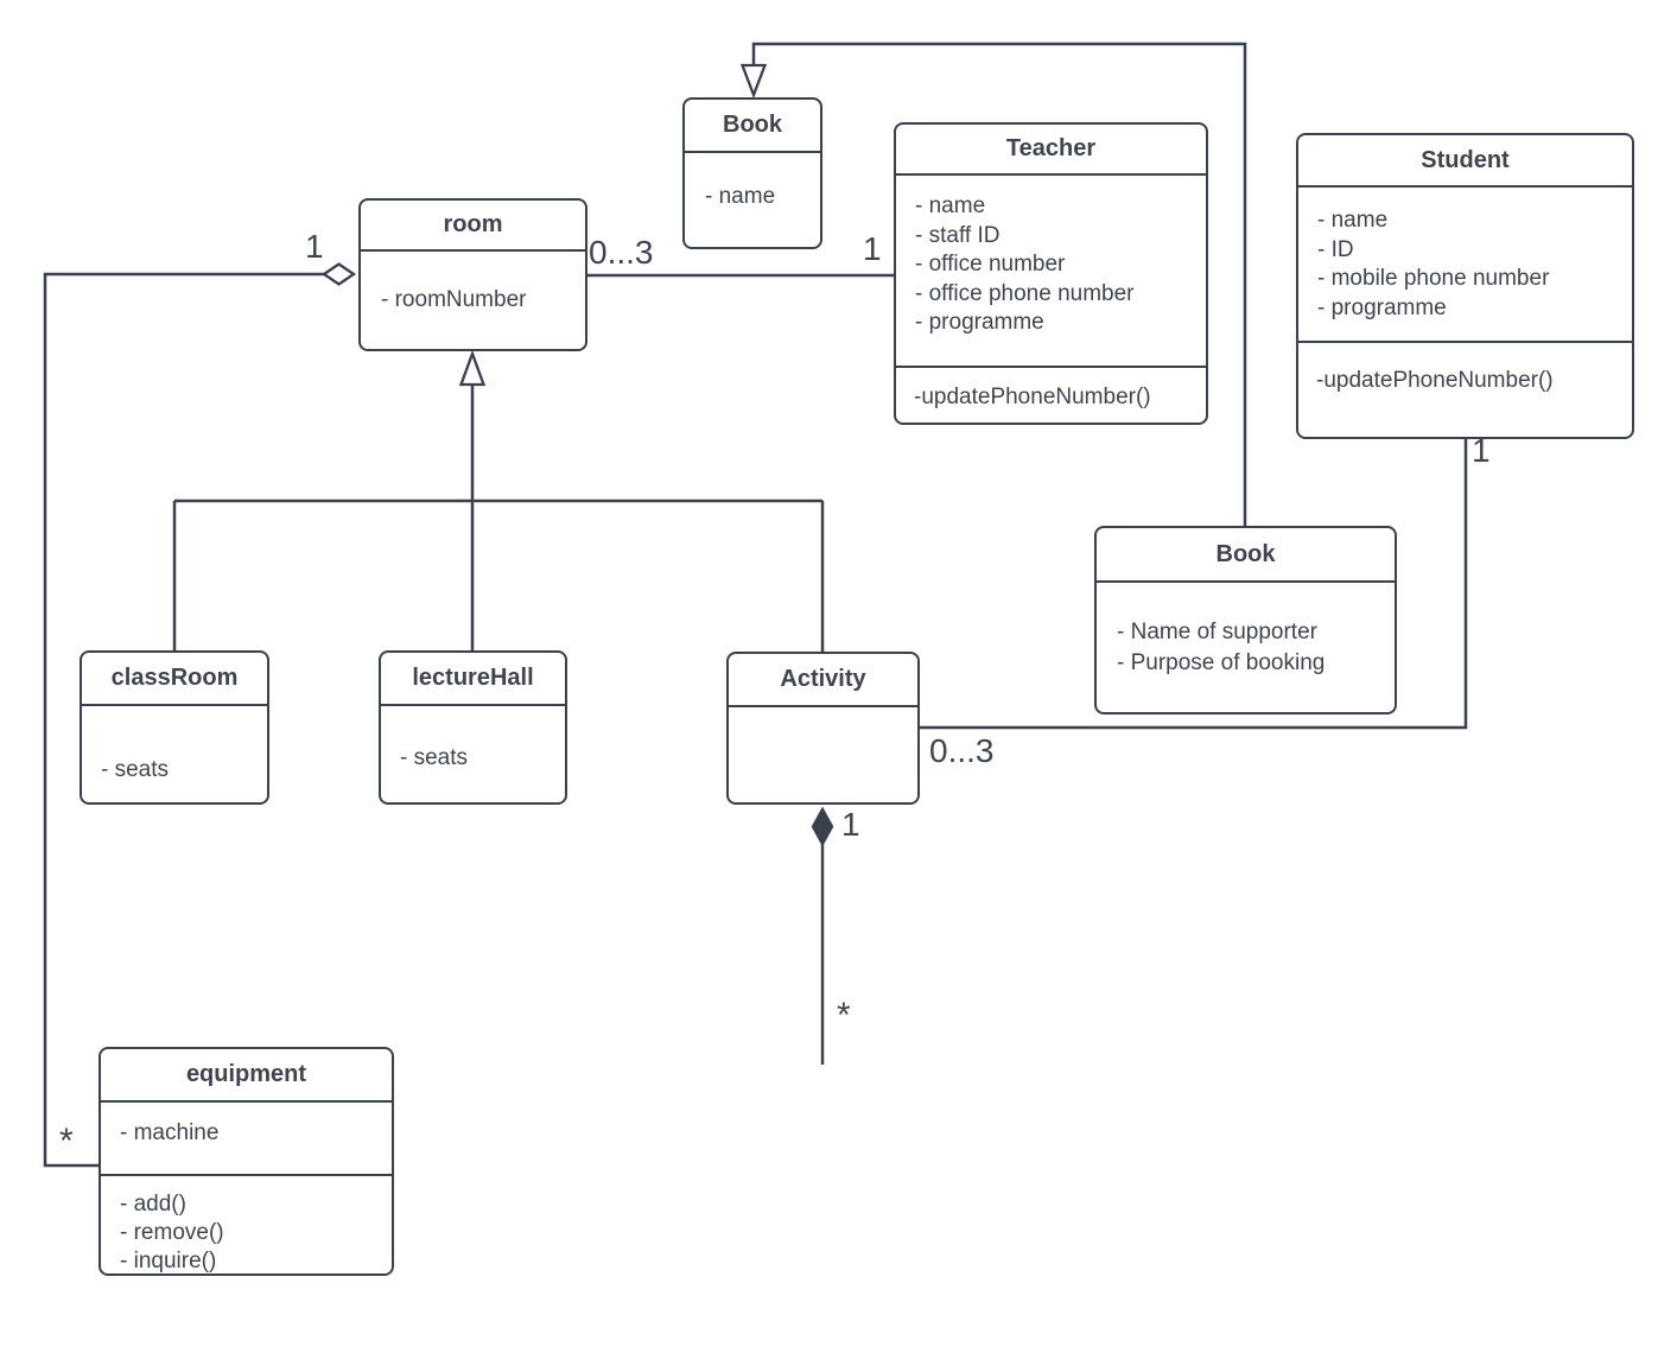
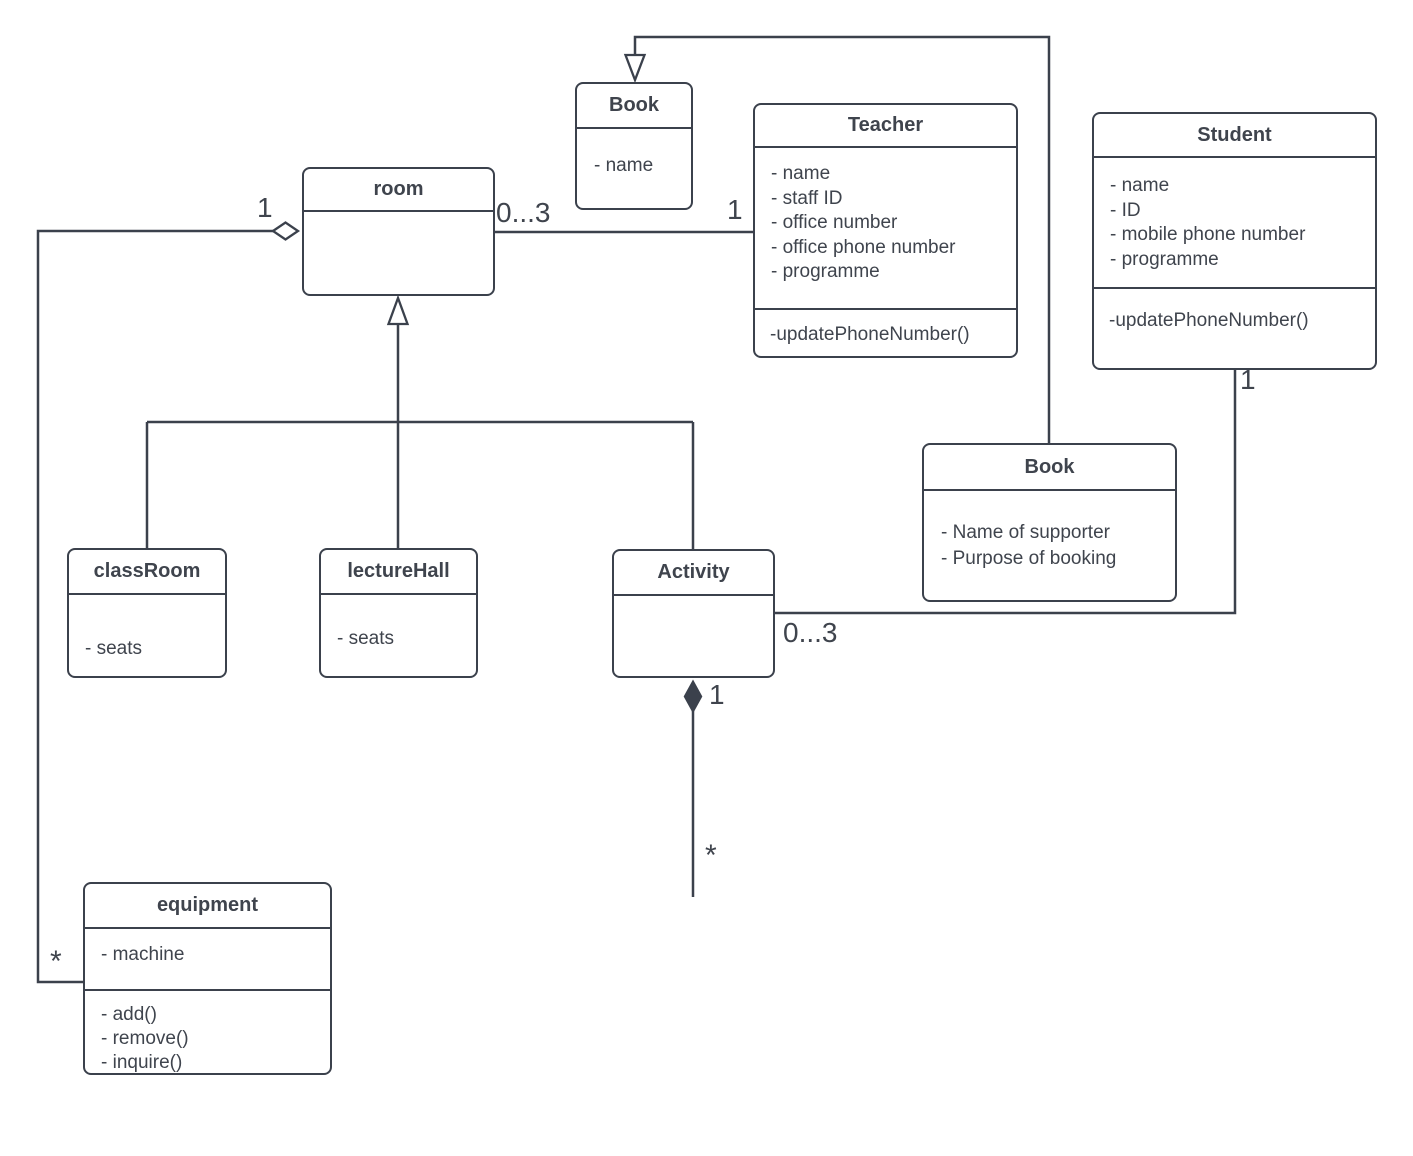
  Book
  - name
  Teacher
  - name
  - staff ID
  - office number
  - office phone number
  - programme
  -updatePhoneNumber()
  Student
  - name
  - ID
  - mobile phone number
  - programme
  -updatePhoneNumber()
  room
- - roomNumber
  Book
  - Name of supporter
  - Purpose of booking
  classRoom
  - seats
  lectureHall
  - seats
  Activity
  equipment
  - machine
  - add()
  - remove()
  - inquire()
  1
  *
  0...3
  1
  1
  0...3
  1
  *
